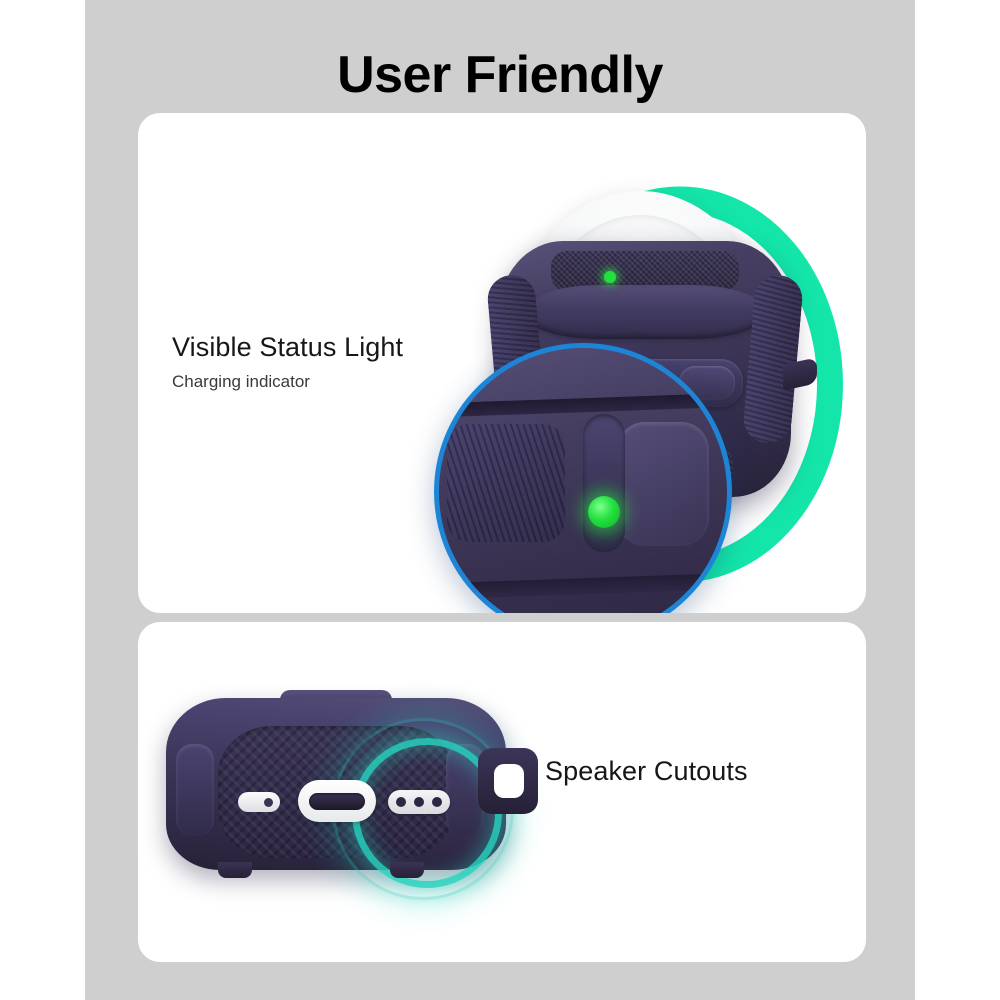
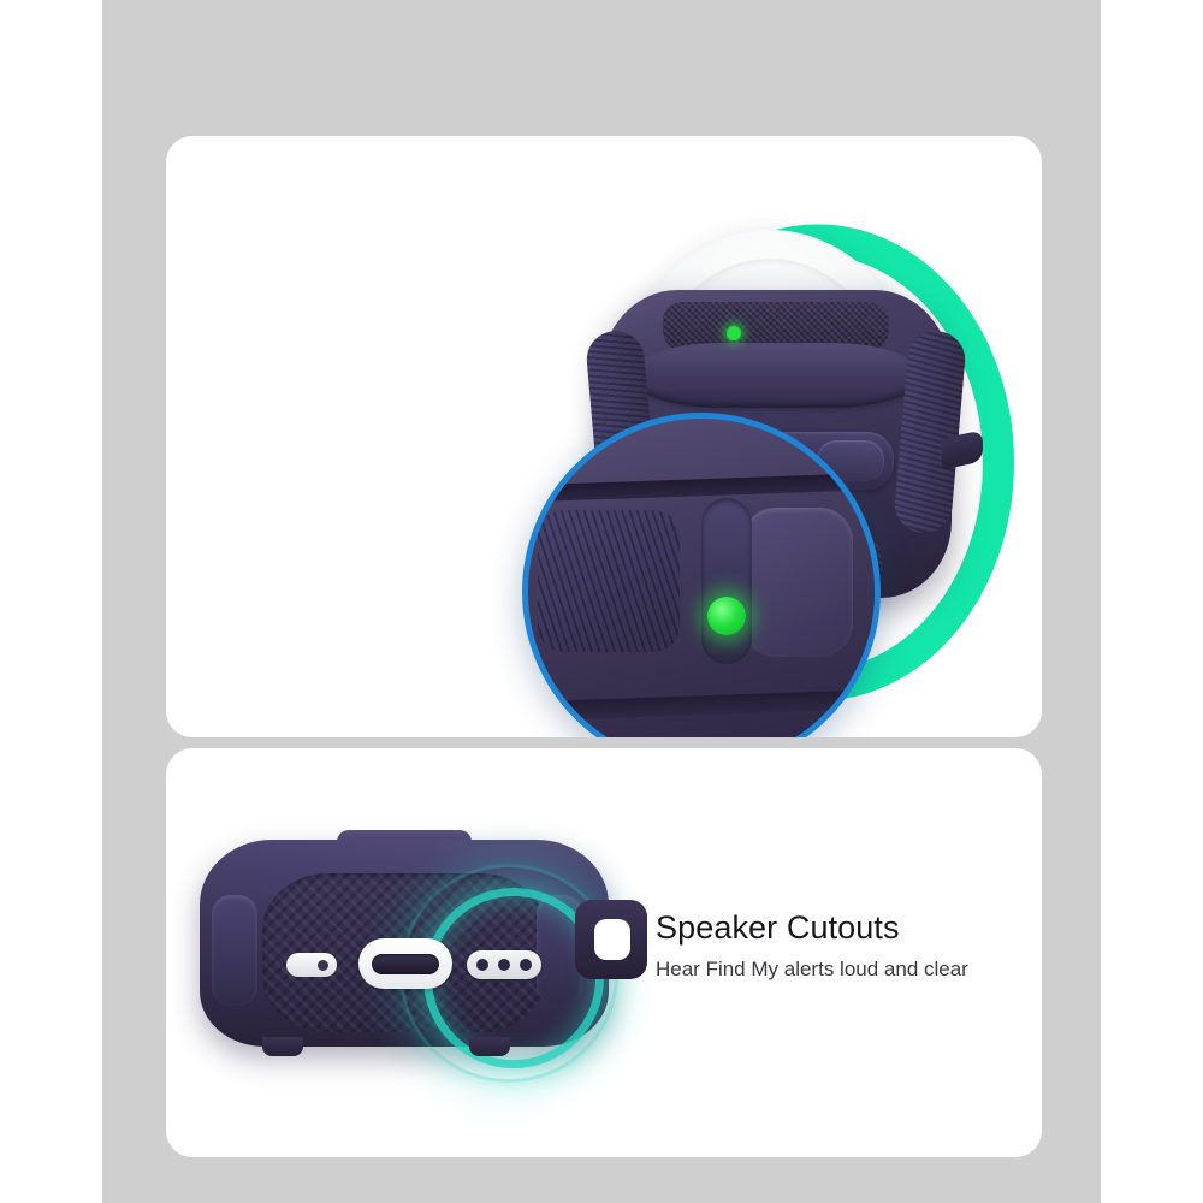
- User Friendly
- Visible Status Light
- Charging indicator
  Speaker Cutouts
+ Hear Find My alerts loud and clear
